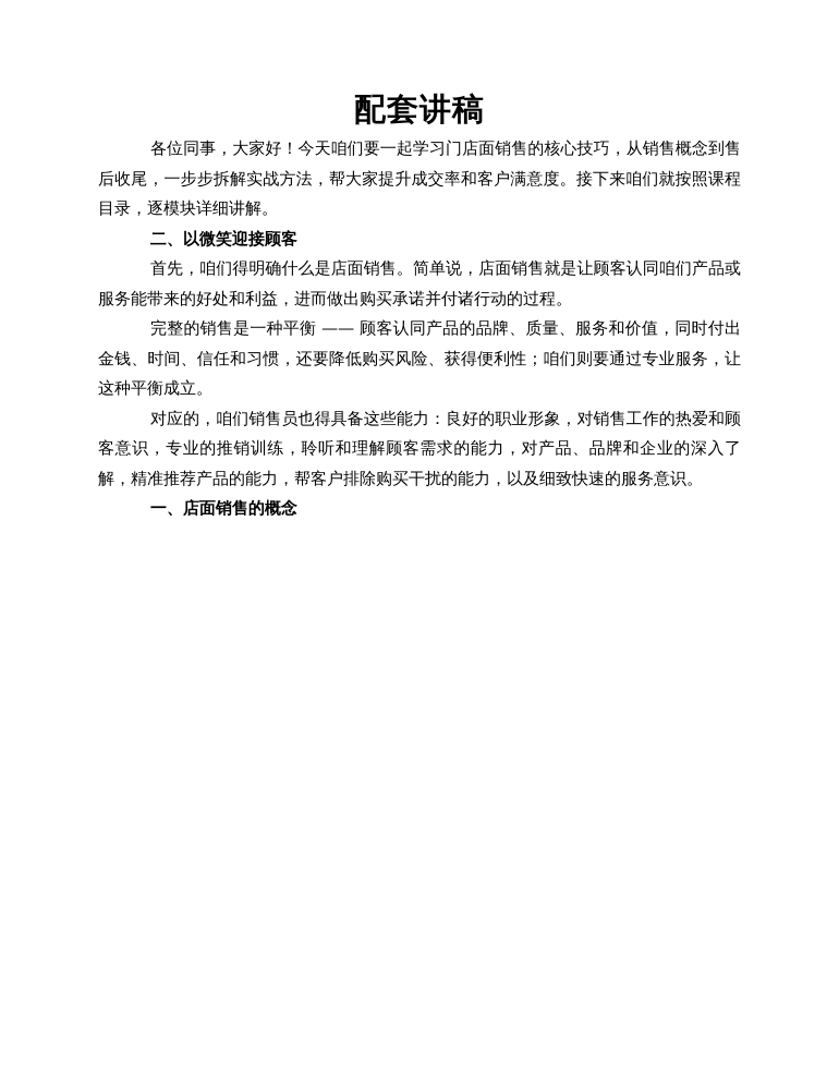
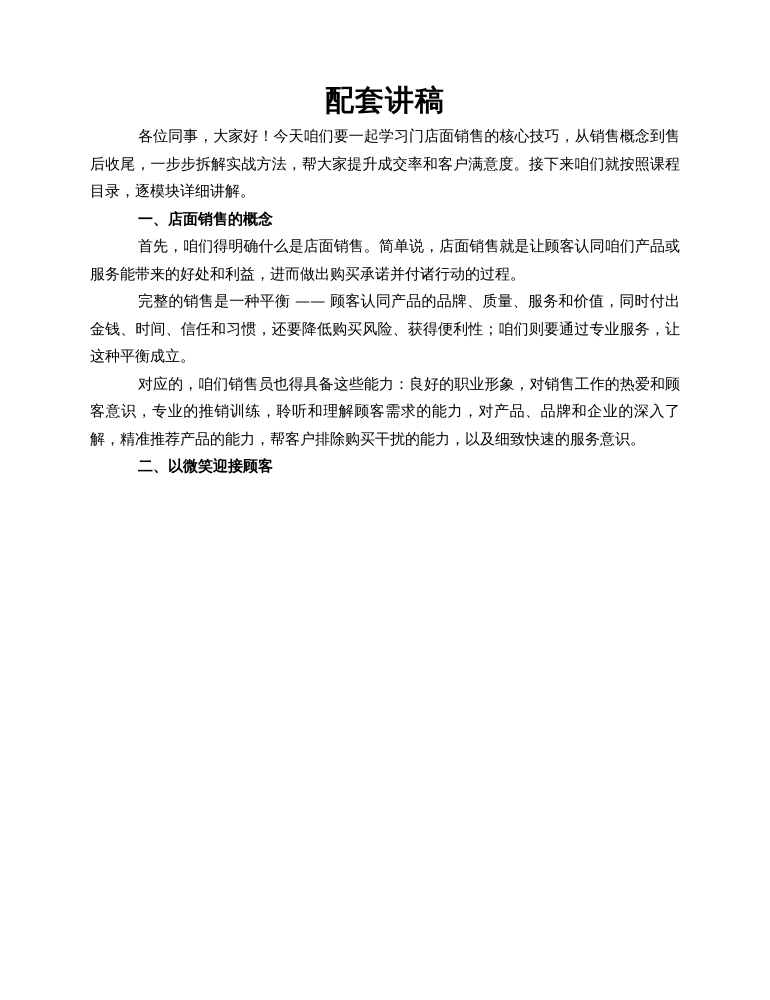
  配套讲稿
  各位同事，大家好！今天咱们要一起学习门店面销售的核心技巧，从销售概念到售后收尾，一步步拆解实战方法，帮大家提升成交率和客户满意度。接下来咱们就按照课程目录，逐模块详细讲解。
- 二、以微笑迎接顾客
+ 一、店面销售的概念
  首先，咱们得明确什么是店面销售。简单说，店面销售就是让顾客认同咱们产品或服务能带来的好处和利益，进而做出购买承诺并付诸行动的过程。
  完整的销售是一种平衡 —— 顾客认同产品的品牌、质量、服务和价值，同时付出金钱、时间、信任和习惯，还要降低购买风险、获得便利性；咱们则要通过专业服务，让这种平衡成立。
  对应的，咱们销售员也得具备这些能力：良好的职业形象，对销售工作的热爱和顾客意识，专业的推销训练，聆听和理解顾客需求的能力，对产品、品牌和企业的深入了解，精准推荐产品的能力，帮客户排除购买干扰的能力，以及细致快速的服务意识。
- 一、店面销售的概念
+ 二、以微笑迎接顾客
